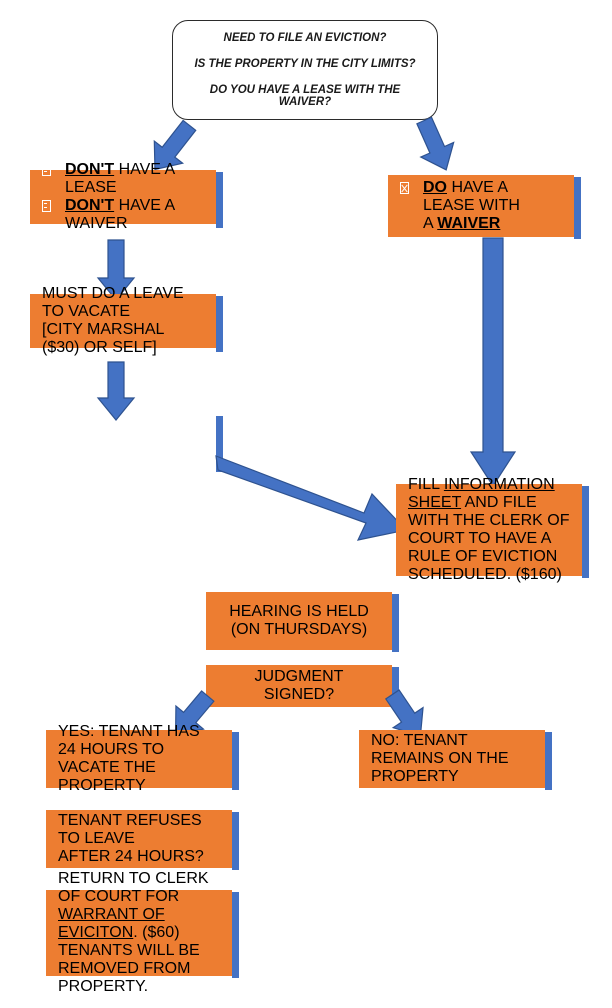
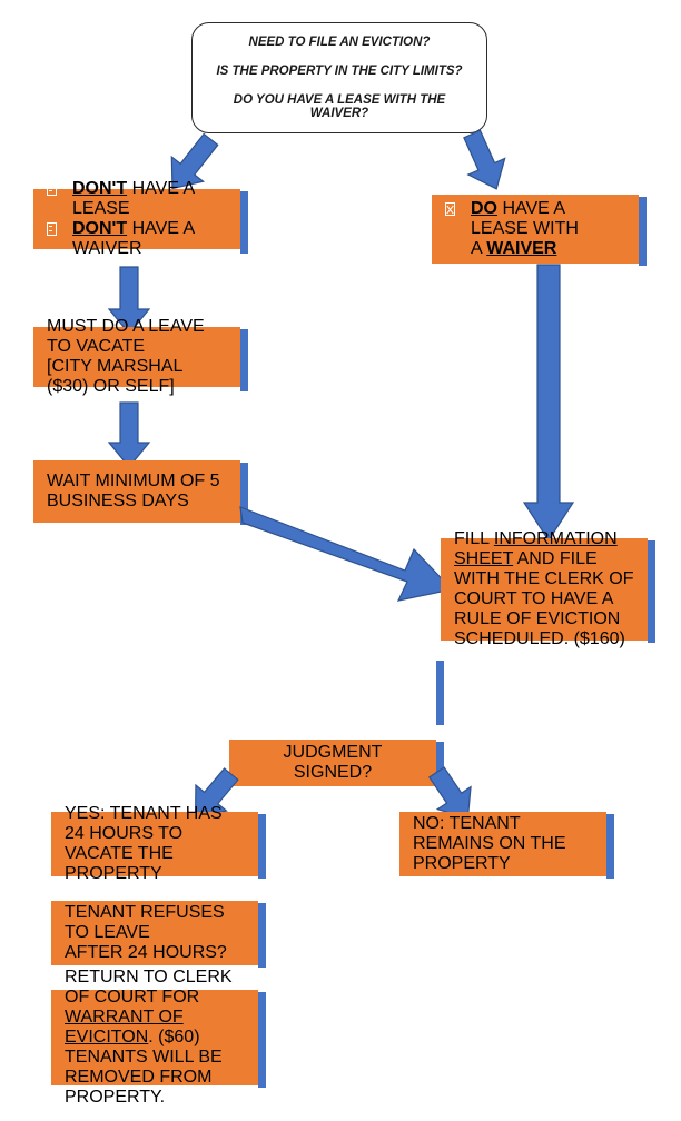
  NEED TO FILE AN EVICTION?
  IS THE PROPERTY IN THE CITY LIMITS?
  DO YOU HAVE A LEASE WITH THE WAIVER?
  DON'T HAVE A LEASE
  DON'T HAVE A WAIVER
  DO HAVE A LEASE WITH
  A WAIVER
  MUST DO A LEAVE TO VACATE
  [CITY MARSHAL ($30) OR SELF]
+ WAIT MINIMUM OF 5
+ BUSINESS DAYS
  FILL INFORMATION SHEET AND FILE WITH THE CLERK OF COURT TO HAVE A RULE OF EVICTION SCHEDULED. ($160)
- HEARING IS HELD
- (ON THURSDAYS)
  JUDGMENT SIGNED?
  YES: TENANT HAS 24 HOURS TO
  VACATE THE PROPERTY
  NO: TENANT REMAINS ON THE
  PROPERTY
  TENANT REFUSES TO LEAVE
  AFTER 24 HOURS?
  RETURN TO CLERK OF COURT FOR WARRANT OF EVICITON. ($60) TENANTS WILL BE REMOVED FROM PROPERTY.
